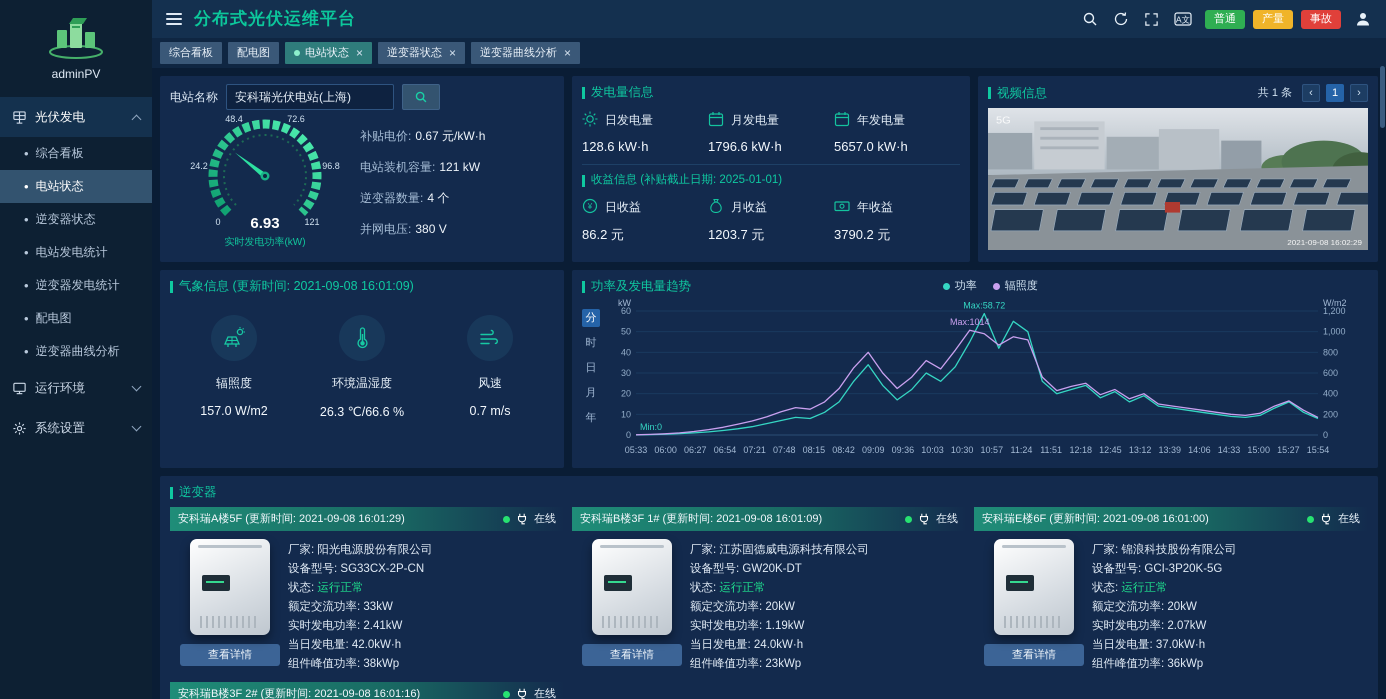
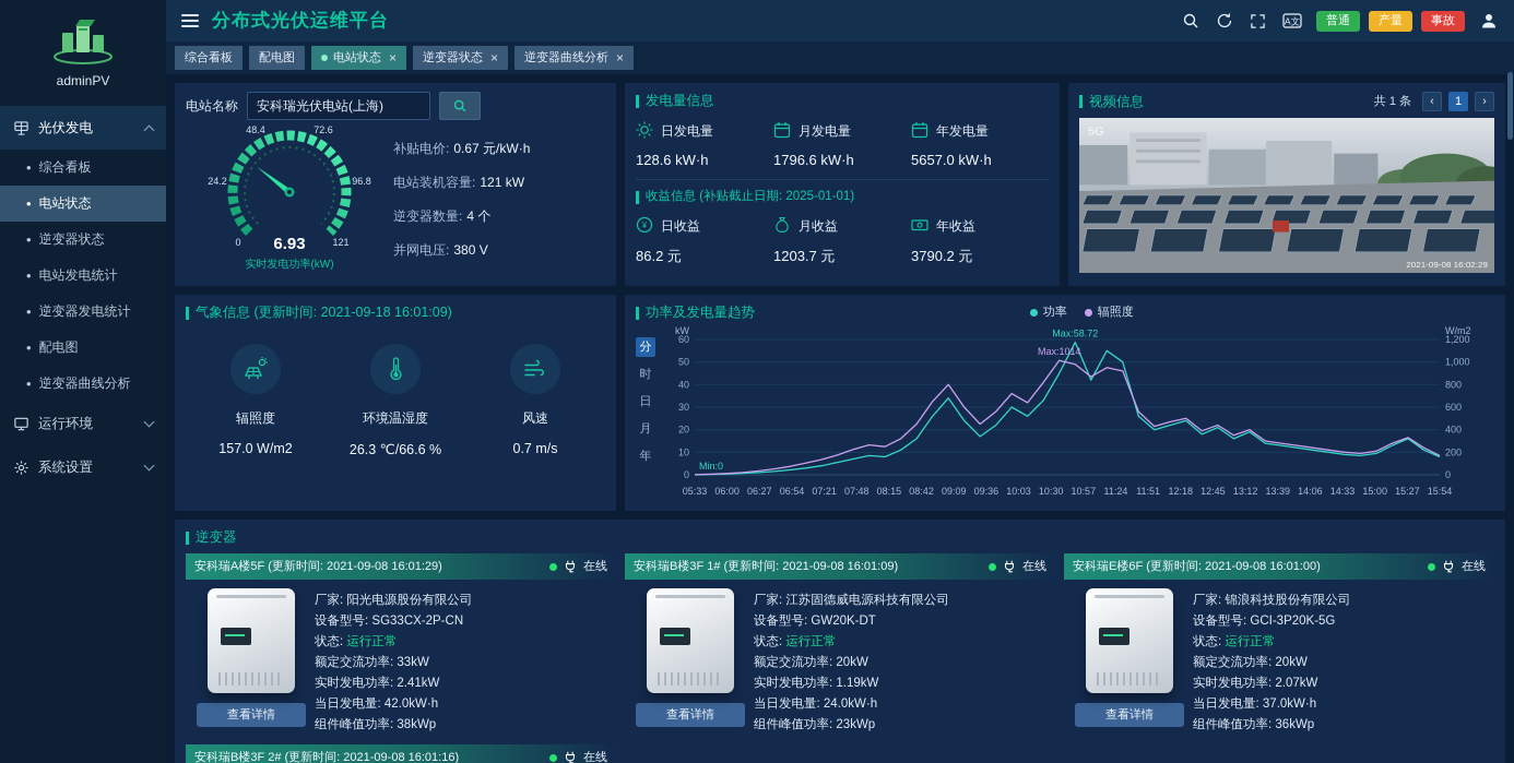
  adminPV
  光伏发电
  •
  综合看板
  •
  电站状态
  •
  逆变器状态
  •
  电站发电统计
  •
  逆变器发电统计
  •
  配电图
  •
  逆变器曲线分析
  运行环境
  系统设置
  分布式光伏运维平台
  A文
  普通
  产量
  事故
  综合看板
  配电图
  电站状态
  ×
  逆变器状态
  ×
  逆变器曲线分析
  ×
  电站名称
  安科瑞光伏电站(上海)
  0
  24.2
  48.4
  72.6
  96.8
  121
  6.93
  实时发电功率(kW)
  补贴电价: 0.67 元/kW·h
  电站装机容量: 121 kW
  逆变器数量: 4 个
  并网电压: 380 V
  发电量信息
  日发电量
  128.6 kW·h
  月发电量
  1796.6 kW·h
  年发电量
  5657.0 kW·h
  收益信息 (补贴截止日期: 2025-01-01)
  ¥
  日收益
  86.2 元
  月收益
  1203.7 元
  年收益
  3790.2 元
  视频信息
  共 1 条
  ‹
  1
  ›
  5G
  2021-09-08 16:02:29
- 气象信息 (更新时间: 2021-09-08 16:01:09)
+ 气象信息 (更新时间: 2021-09-18 16:01:09)
  辐照度
  157.0 W/m2
  环境温湿度
  26.3 ℃/66.6 %
  风速
  0.7 m/s
  功率及发电量趋势
  功率
  辐照度
  分
  时
  日
  月
  年
  kW
  W/m2
  0
  10
  20
  30
  40
  50
  60
  0
  200
  400
  600
  800
  1,000
  1,200
  Max:58.72
  Max:1014
  Min:0
  05:33
  06:00
  06:27
  06:54
  07:21
  07:48
  08:15
  08:42
  09:09
  09:36
  10:03
  10:30
  10:57
  11:24
  11:51
  12:18
  12:45
  13:12
  13:39
  14:06
  14:33
  15:00
  15:27
  15:54
  逆变器
  安科瑞A楼5F (更新时间: 2021-09-08 16:01:29)
  在线
  查看详情
  厂家: 阳光电源股份有限公司
  设备型号: SG33CX-2P-CN
  状态: 运行正常
  额定交流功率: 33kW
  实时发电功率: 2.41kW
  当日发电量: 42.0kW·h
  组件峰值功率: 38kWp
  安科瑞B楼3F 1# (更新时间: 2021-09-08 16:01:09)
  在线
  查看详情
  厂家: 江苏固德威电源科技有限公司
  设备型号: GW20K-DT
  状态: 运行正常
  额定交流功率: 20kW
  实时发电功率: 1.19kW
  当日发电量: 24.0kW·h
  组件峰值功率: 23kWp
  安科瑞E楼6F (更新时间: 2021-09-08 16:01:00)
  在线
  查看详情
  厂家: 锦浪科技股份有限公司
  设备型号: GCI-3P20K-5G
  状态: 运行正常
  额定交流功率: 20kW
  实时发电功率: 2.07kW
  当日发电量: 37.0kW·h
  组件峰值功率: 36kWp
  安科瑞B楼3F 2# (更新时间: 2021-09-08 16:01:16)
  在线
